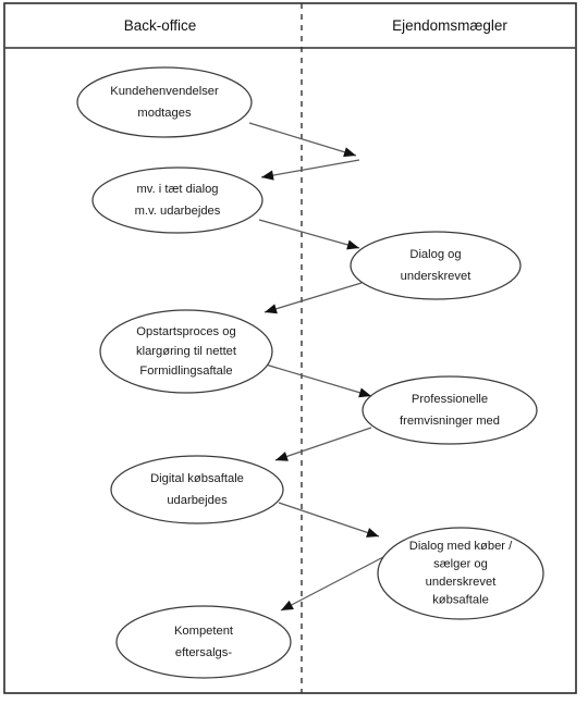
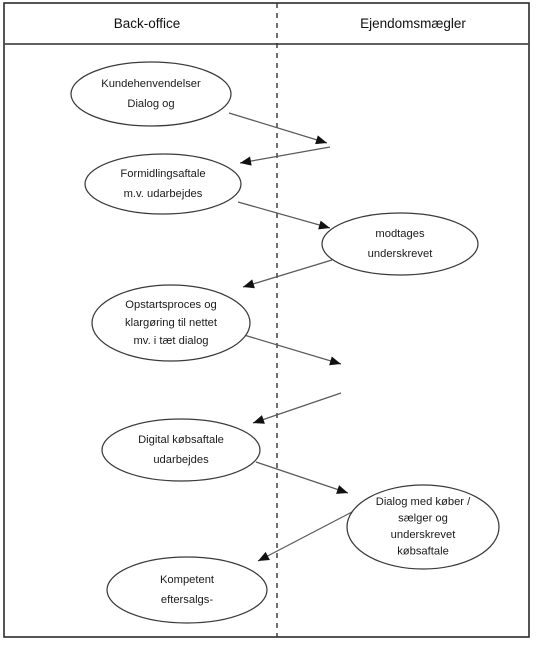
  Back-office
  Ejendomsmægler
  Kundehenvendelser
- modtages
+ Dialog og
- mv. i tæt dialog
+ Formidlingsaftale
  m.v. udarbejdes
- Dialog og
+ modtages
  underskrevet
  Opstartsproces og
  klargøring til nettet
- Formidlingsaftale
+ mv. i tæt dialog
- Professionelle
- fremvisninger med
  Digital købsaftale
  udarbejdes
  Dialog med køber /
  sælger og
  underskrevet
  købsaftale
  Kompetent
  eftersalgs-
